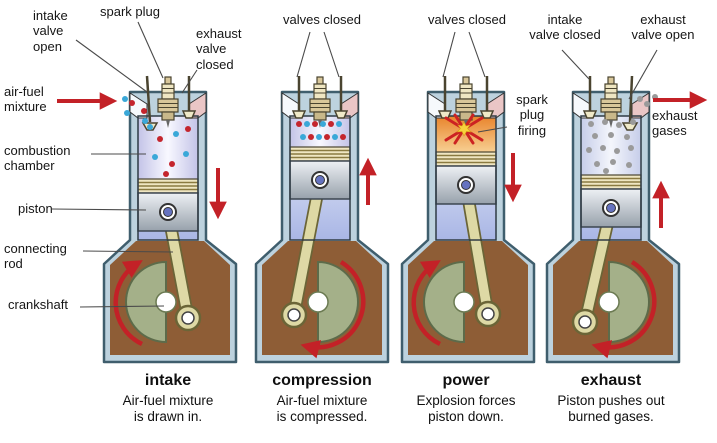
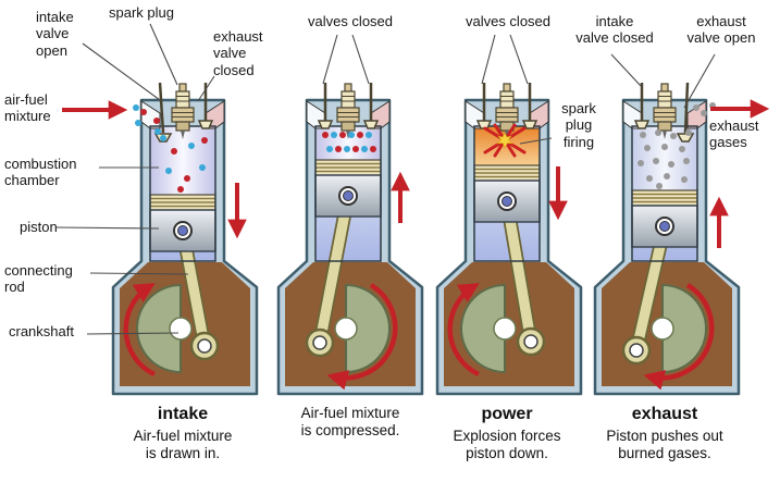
  intake
  valve
  open
  spark plug
  exhaust
  valve
  closed
  air-fuel
  mixture
  combustion
  chamber
  piston
  connecting
  rod
  crankshaft
  valves closed
  valves closed
  spark
  plug
  firing
  intake
  valve closed
  exhaust
  valve open
  exhaust
  gases
  intake
  Air-fuel mixture
  is drawn in.
- compression
  Air-fuel mixture
  is compressed.
  power
  Explosion forces
  piston down.
  exhaust
  Piston pushes out
  burned gases.
